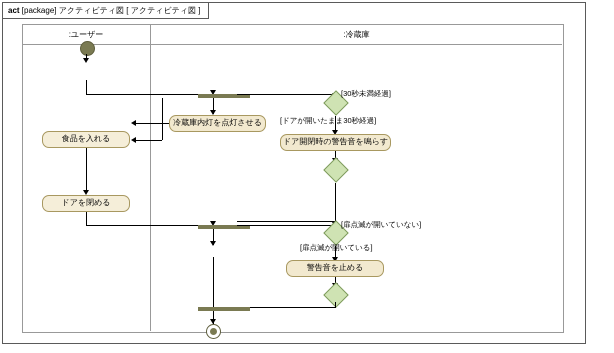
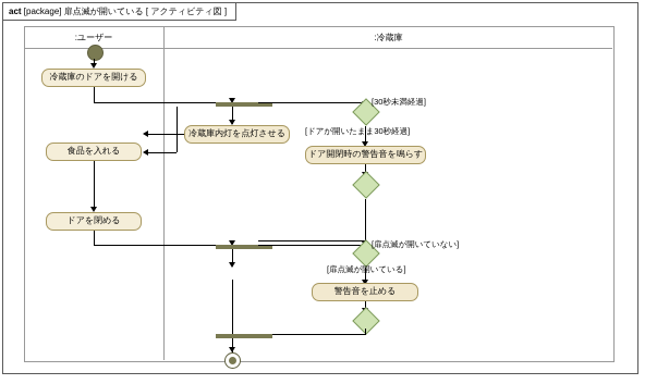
- act [package] アクティビティ図 [ アクティビティ図 ]
+ act [package] 扉点滅が開いている [ アクティビティ図 ]
  :ユーザー
  :冷蔵庫
+ 冷蔵庫のドアを開ける
  食品を入れる
  ドアを閉める
  冷蔵庫内灯を点灯させる
  [30秒未満経過]
  [ドアが開いたまま30秒経過]
  ドア開閉時の警告音を鳴らす
  [扉点滅が開いていない]
  [扉点滅が開いている]
  警告音を止める
